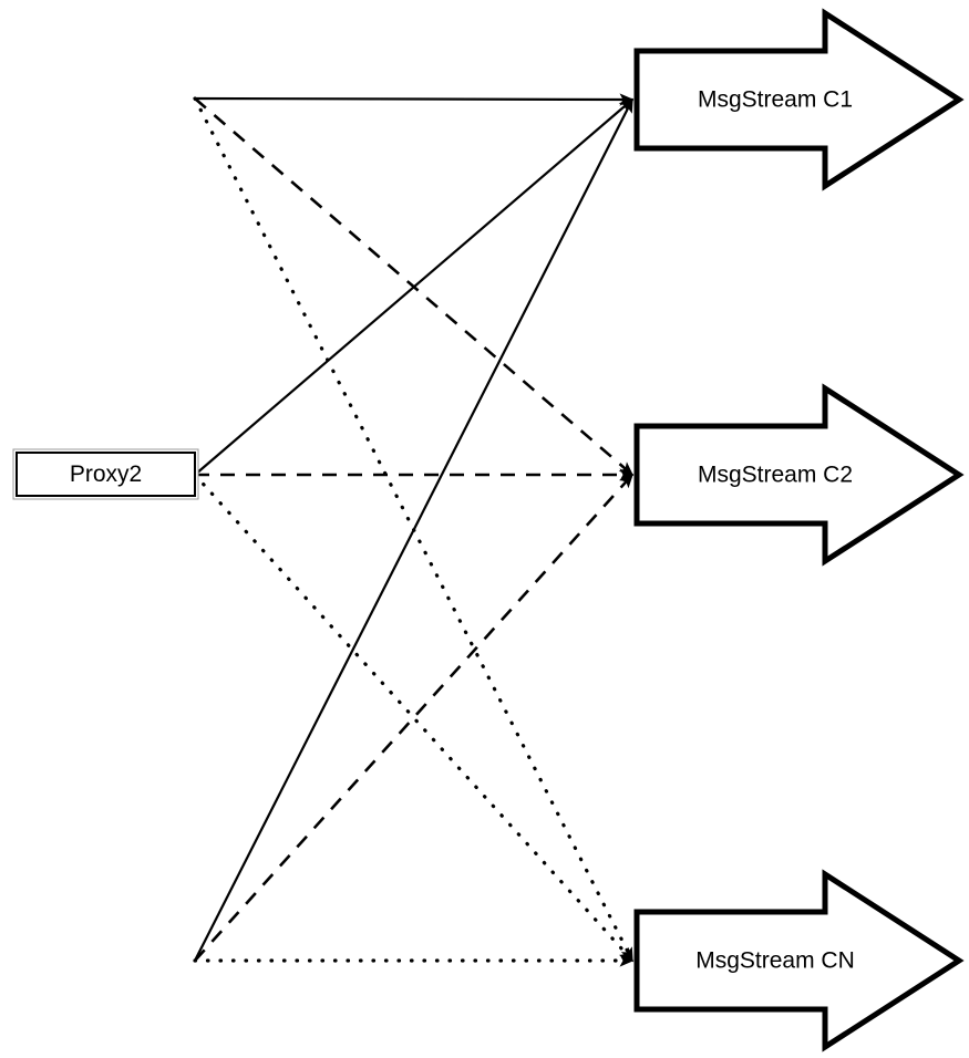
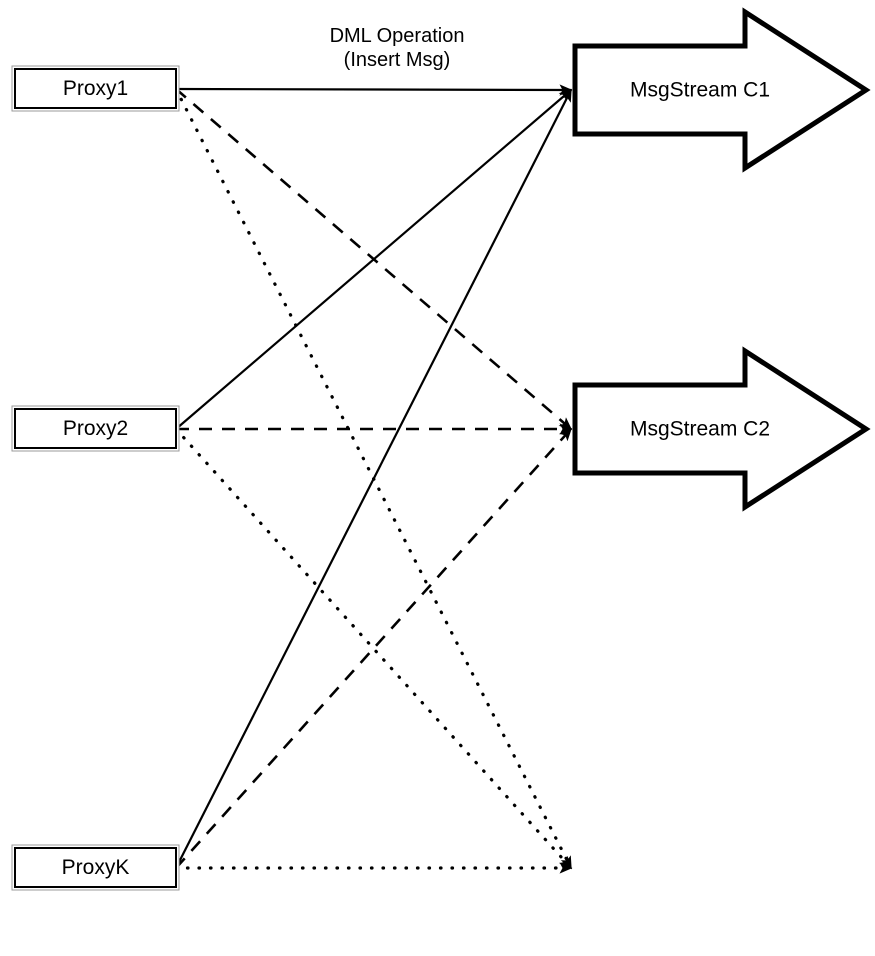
+ DML Operation
+ (Insert Msg)
+ Proxy1
  Proxy2
+ ProxyK
  MsgStream C1
  MsgStream C2
- MsgStream CN
